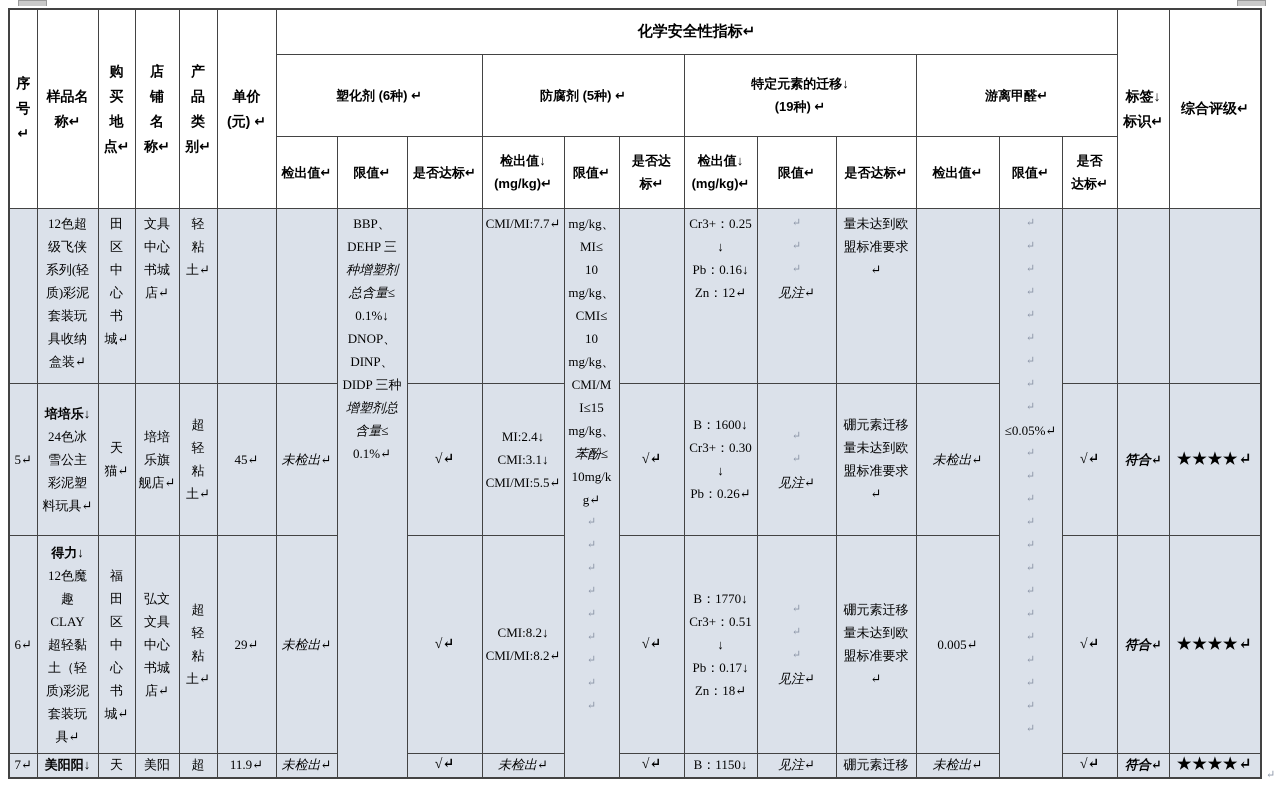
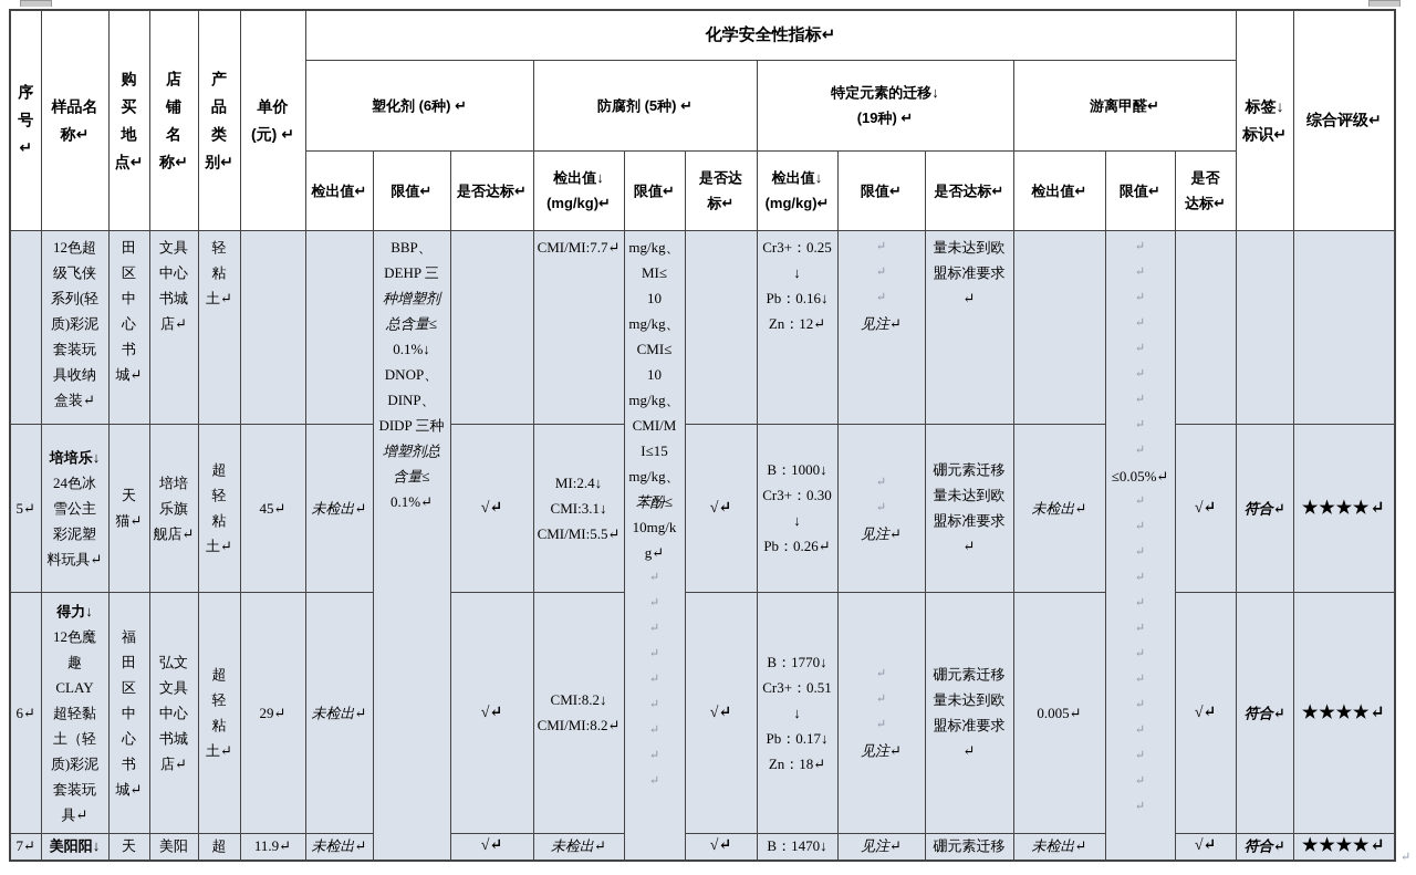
  序 号↵	样品名 称↵	购 买 地 点↵	店 铺 名 称↵	产 品 类 别↵	单价 (元) ↵	化学安全性指标↵	标签↓ 标识↵	综合评级↵
  塑化剂 (6种) ↵	防腐剂 (5种) ↵	特定元素的迁移↓ (19种) ↵	游离甲醛↵
  检出值↵	限值↵	是否达标↵	检出值↓ (mg/kg)↵	限值↵	是否达 标↵	检出值↓ (mg/kg)↵	限值↵	是否达标↵	检出值↵	限值↵	是否 达标↵
  	12色超级飞侠系列(轻质)彩泥套装玩具收纳盒装↵	田 区 中 心 书 城↵	文具 中心 书城 店↵	轻 粘 土↵			BBP、DEHP 三种增塑剂总含量≤0.1%↓DNOP、DINP、DIDP 三种增塑剂总含量≤0.1%↵		CMI/MI:7.7↵	mg/kg、MI≤10mg/kg、CMI≤10mg/kg、CMI/MI≤15mg/kg、苯酚≤10mg/kg↵↵↵↵↵↵↵↵↵↵		Cr3+：0.25↓Pb：0.16↓Zn：12↵	↵↵↵见注↵	量未达到欧盟标准要求↵		↵↵↵↵↵↵↵↵↵≤0.05%↵↵↵↵↵↵↵↵↵↵↵↵↵↵
- 5↵	培培乐↓24色冰雪公主彩泥塑料玩具↵	天 猫↵	培培 乐旗 舰店↵	超 轻 粘 土↵	45↵	未检出↵	√↵	MI:2.4↓CMI:3.1↓CMI/MI:5.5↵	√↵	B：1600↓Cr3+：0.30↓Pb：0.26↵	↵↵见注↵	硼元素迁移量未达到欧盟标准要求↵	未检出↵	√↵	符合↵	★★★★↵
+ 5↵	培培乐↓24色冰雪公主彩泥塑料玩具↵	天 猫↵	培培 乐旗 舰店↵	超 轻 粘 土↵	45↵	未检出↵	√↵	MI:2.4↓CMI:3.1↓CMI/MI:5.5↵	√↵	B：1000↓Cr3+：0.30↓Pb：0.26↵	↵↵见注↵	硼元素迁移量未达到欧盟标准要求↵	未检出↵	√↵	符合↵	★★★★↵
  6↵	得力↓12色魔趣CLAY超轻黏土（轻质)彩泥套装玩具↵	福 田 区 中 心 书 城↵	弘文 文具 中心 书城 店↵	超 轻 粘 土↵	29↵	未检出↵	√↵	CMI:8.2↓CMI/MI:8.2↵	√↵	B：1770↓Cr3+：0.51↓Pb：0.17↓Zn：18↵	↵↵↵见注↵	硼元素迁移量未达到欧盟标准要求↵	0.005↵	√↵	符合↵	★★★★↵
- 7↵	美阳阳↓	天	美阳	超	11.9↵	未检出↵	√↵	未检出↵	√↵	B：1150↓	见注↵	硼元素迁移	未检出↵	√↵	符合↵	★★★★↵
+ 7↵	美阳阳↓	天	美阳	超	11.9↵	未检出↵	√↵	未检出↵	√↵	B：1470↓	见注↵	硼元素迁移	未检出↵	√↵	符合↵	★★★★↵
  ↵
